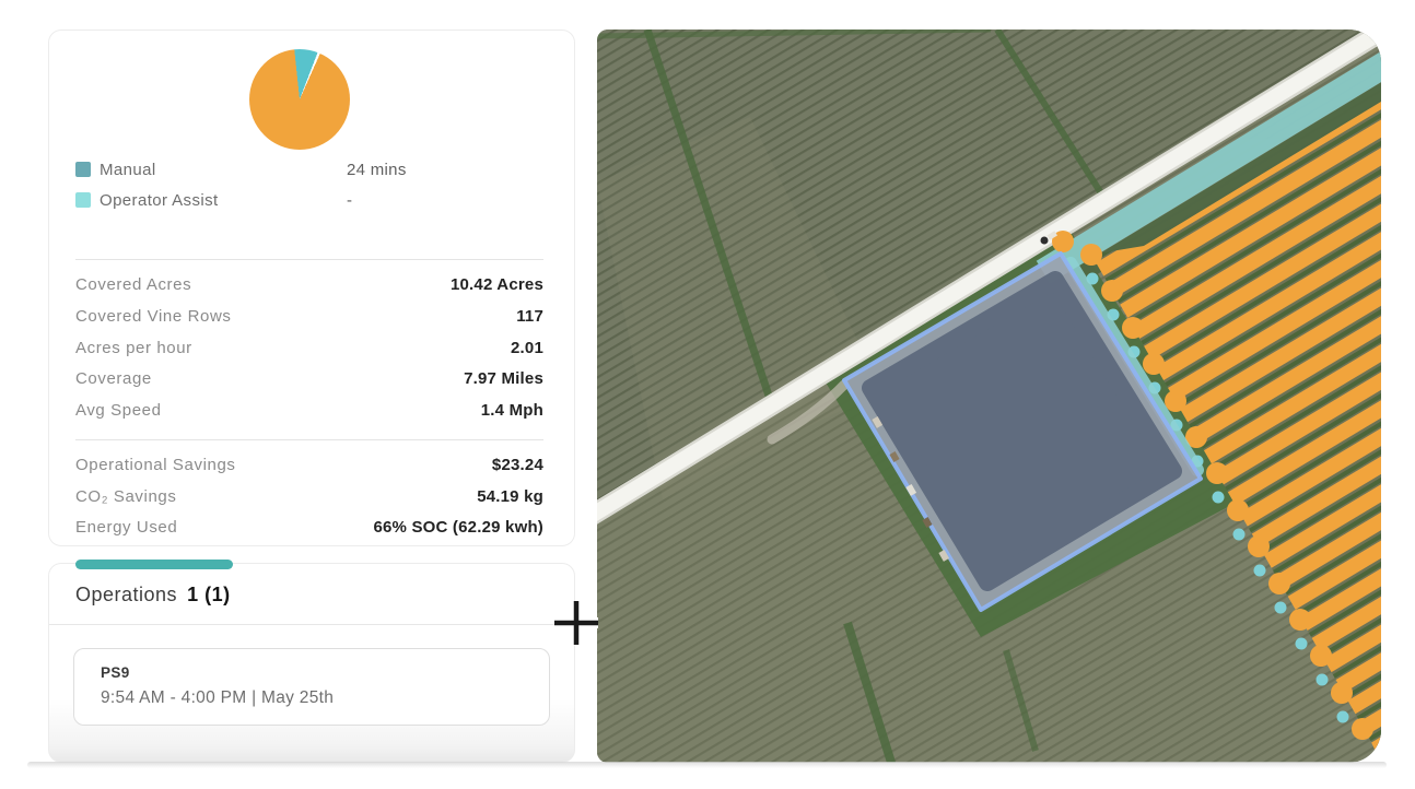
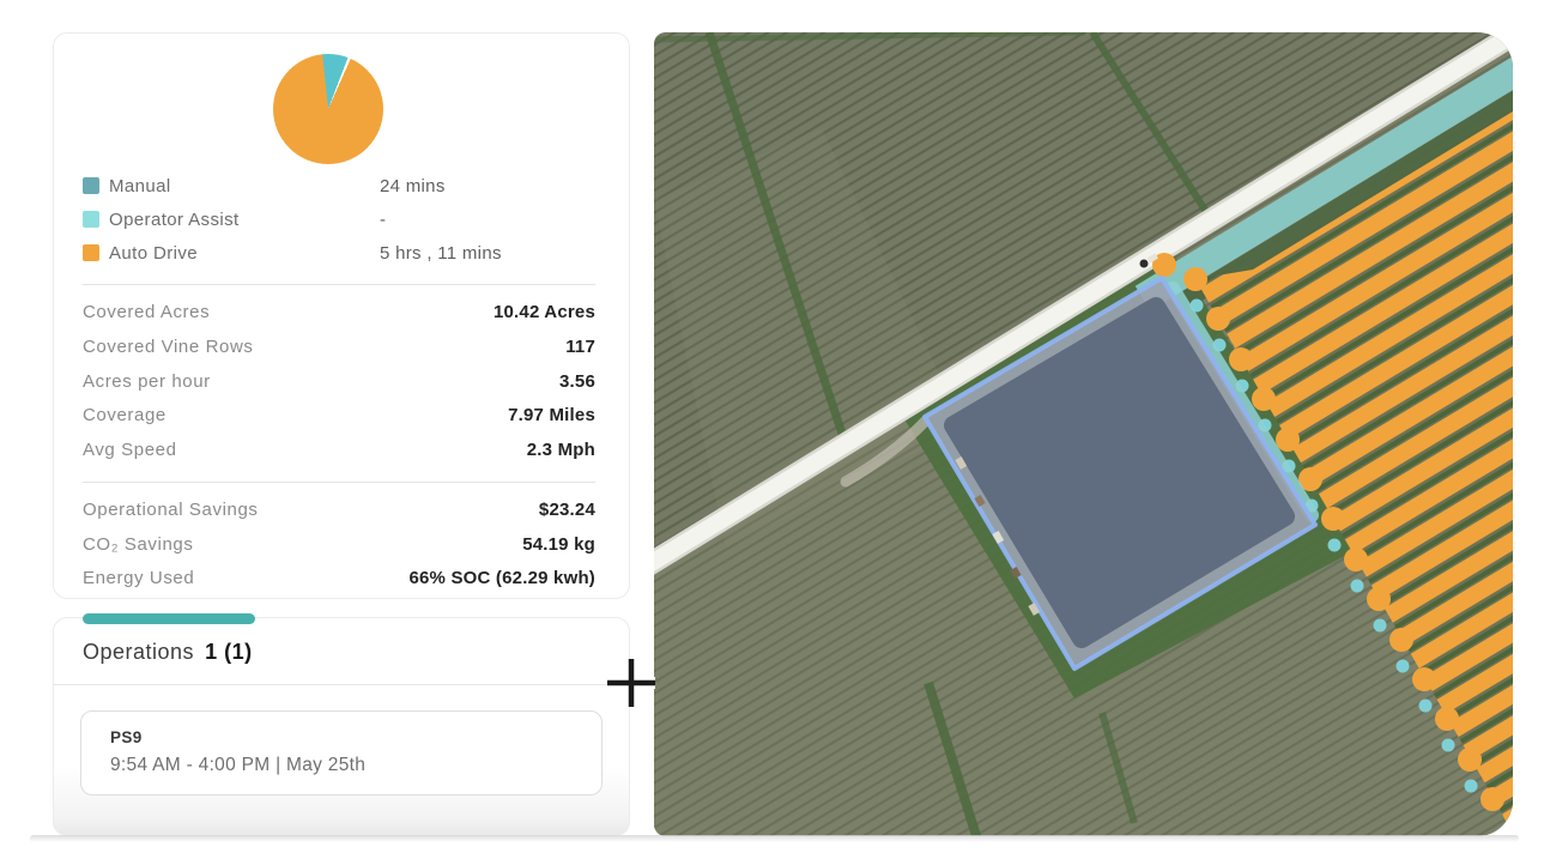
  Manual
  24 mins
  Operator Assist
  -
+ Auto Drive
+ 5 hrs , 11 mins
  Covered Acres
  10.42 Acres
  Covered Vine Rows
  117
  Acres per hour
- 2.01
+ 3.56
  Coverage
  7.97 Miles
  Avg Speed
- 1.4 Mph
+ 2.3 Mph
  Operational Savings
  $23.24
  CO₂ Savings
  54.19 kg
  Energy Used
  66% SOC (62.29 kwh)
  Operations 1 (1)
  PS9
  9:54 AM - 4:00 PM | May 25th
